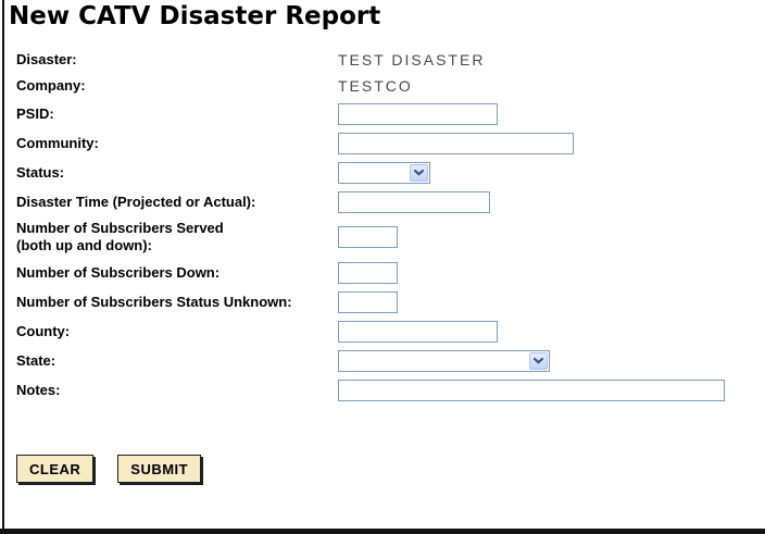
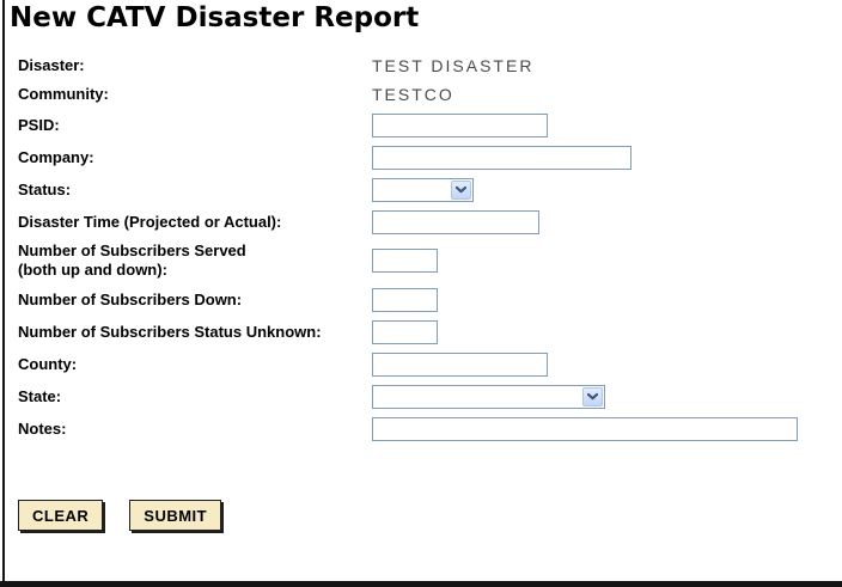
  New CATV Disaster Report
  Disaster:
  TEST DISASTER
- Company:
+ Community:
  TESTCO
  PSID:
- Community:
+ Company:
  Status:
  Disaster Time (Projected or Actual):
  Number of Subscribers Served
  (both up and down):
  Number of Subscribers Down:
  Number of Subscribers Status Unknown:
  County:
  State:
  Notes:
  CLEAR
  SUBMIT
